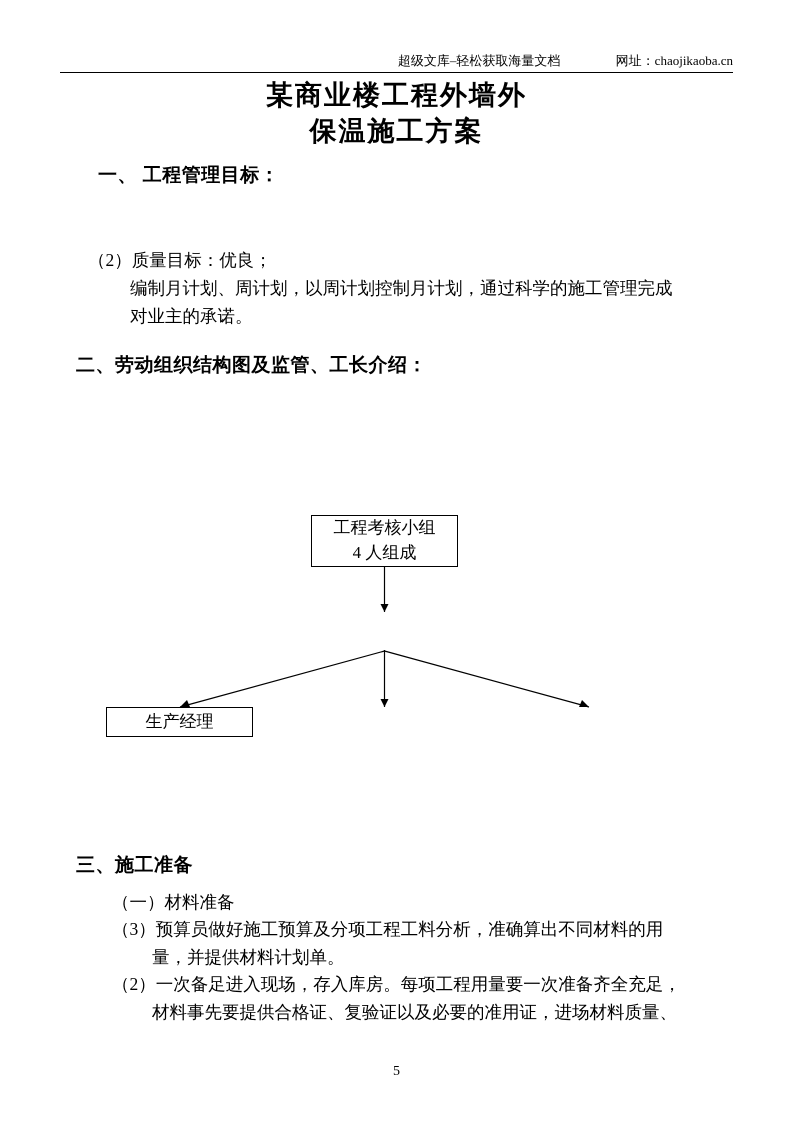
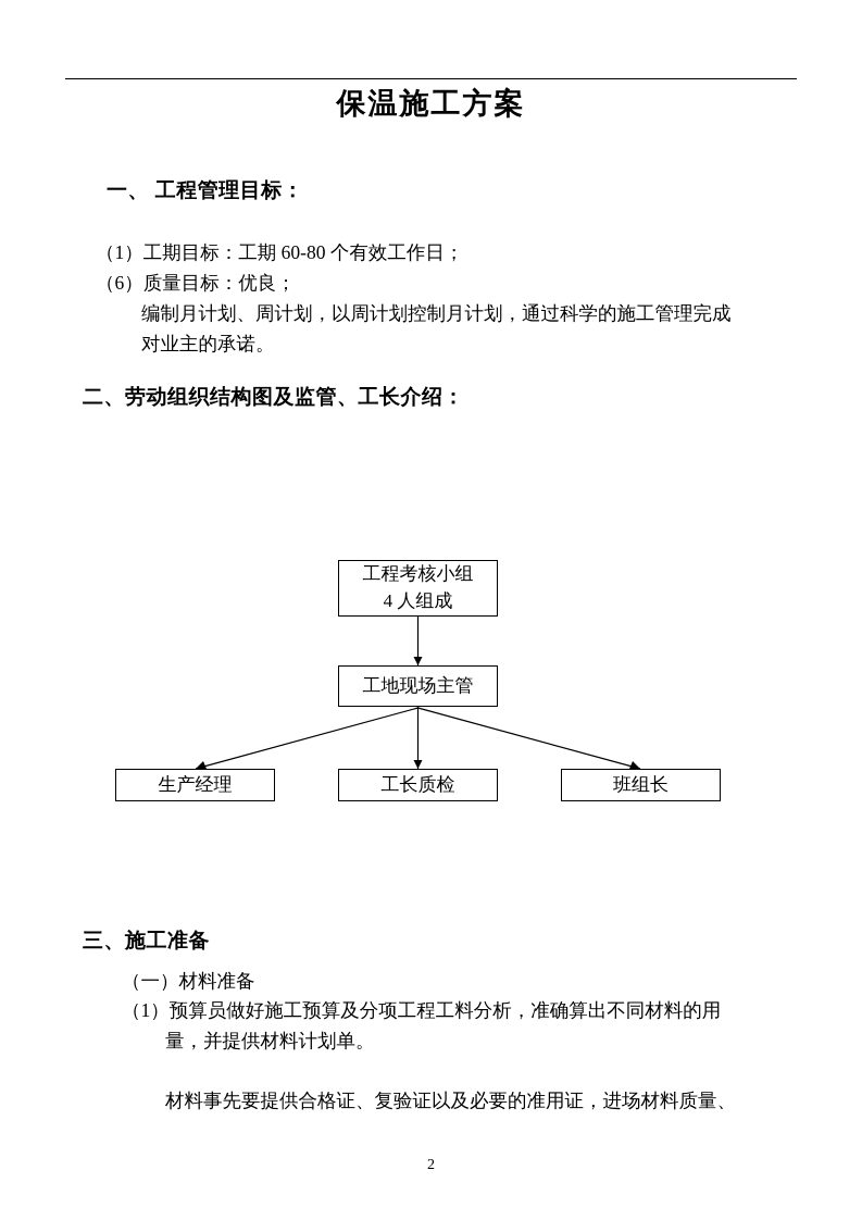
- 超级文库–轻松获取海量文档 网址：chaojikaoba.cn
- 某商业楼工程外墙外
  保温施工方案
  一、 工程管理目标：
+ （1）工期目标：工期 60-80 个有效工作日；
- （2）质量目标：优良；
+ （6）质量目标：优良；
  编制月计划、周计划，以周计划控制月计划，通过科学的施工管理完成
  对业主的承诺。
  二、劳动组织结构图及监管、工长介绍：
  工程考核小组
  4 人组成
+ 工地现场主管
  生产经理
+ 工长质检
+ 班组长
  三、施工准备
  （一）材料准备
- （3）预算员做好施工预算及分项工程工料分析，准确算出不同材料的用
+ （1）预算员做好施工预算及分项工程工料分析，准确算出不同材料的用
  量，并提供材料计划单。
- （2）一次备足进入现场，存入库房。每项工程用量要一次准备齐全充足，
  材料事先要提供合格证、复验证以及必要的准用证，进场材料质量、
- 5
+ 2
